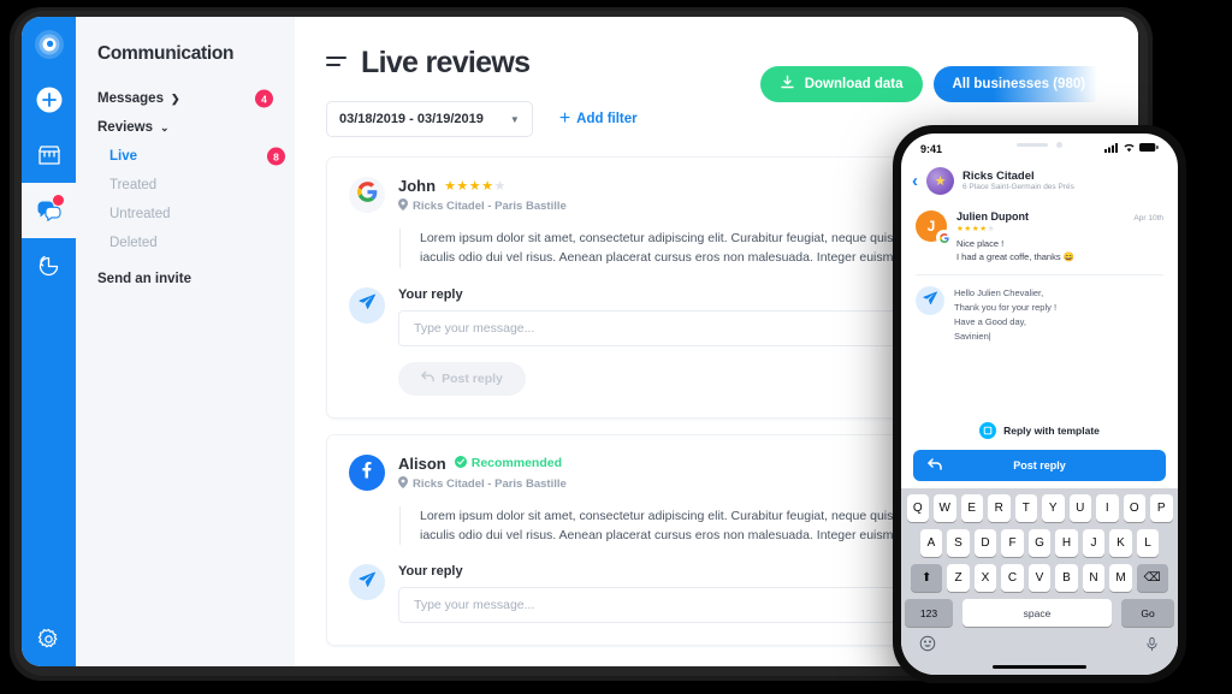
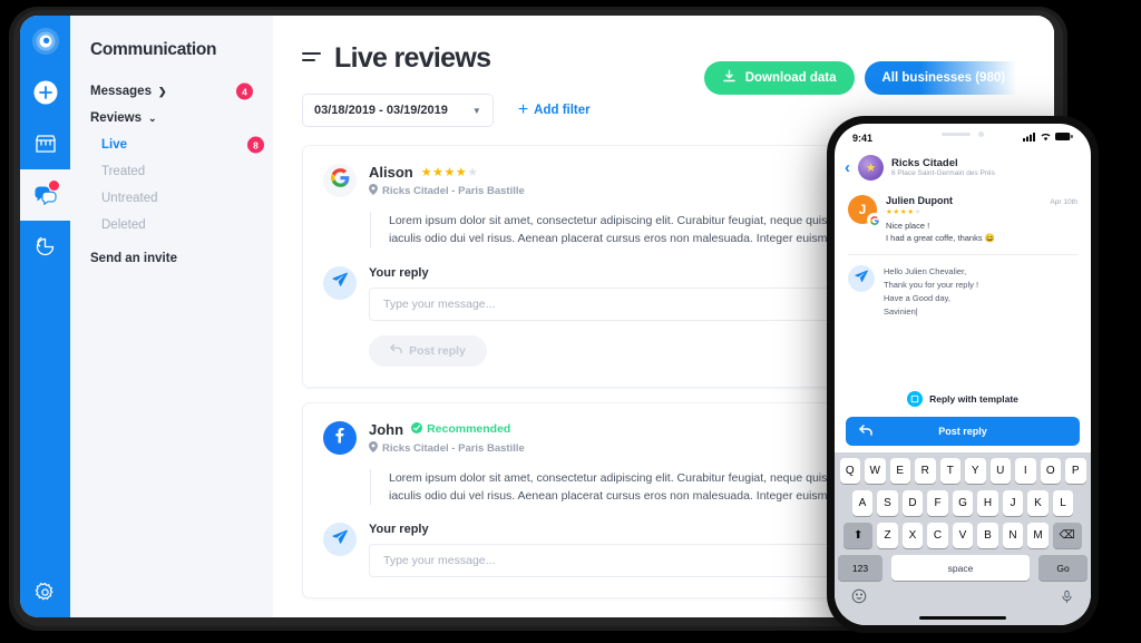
  Communication
  Messages
  ❯
  4
  Reviews
  ⌄
  Live
  8
  Treated
  Untreated
  Deleted
  Send an invite
  Live reviews
  Download data
  03/18/2019 - 03/19/2019
  ▼
  +
  Add filter
- John
+ Alison
  ★★★★★
  Ricks Citadel - Paris Bastille
  Lorem ipsum dolor sit amet, consectetur adipiscing elit. Curabitur feugiat, neque quis
  iaculis odio dui vel risus. Aenean placerat cursus eros non malesuada. Integer euism
  Your reply
  Type your message...
  Post reply
- Alison
+ John
  Recommended
  Ricks Citadel - Paris Bastille
  Lorem ipsum dolor sit amet, consectetur adipiscing elit. Curabitur feugiat, neque quis
  iaculis odio dui vel risus. Aenean placerat cursus eros non malesuada. Integer euism
  Your reply
  Type your message...
  9:41
  ‹
  ★
  Ricks Citadel
  J
  Julien Dupont
  Nice place !
  I had a great coffe, thanks 😄
  Hello Julien Chevalier,
  Thank you for your reply !
  Have a Good day,
  Savinien|
  Reply with template
  Post reply
  Q
  W
  E
  R
  T
  Y
  U
  I
  O
  P
  A
  S
  D
  F
  G
  H
  J
  K
  L
  ⬆
  Z
  X
  C
  V
  B
  N
  M
  ⌫
  123
  space
  Go
